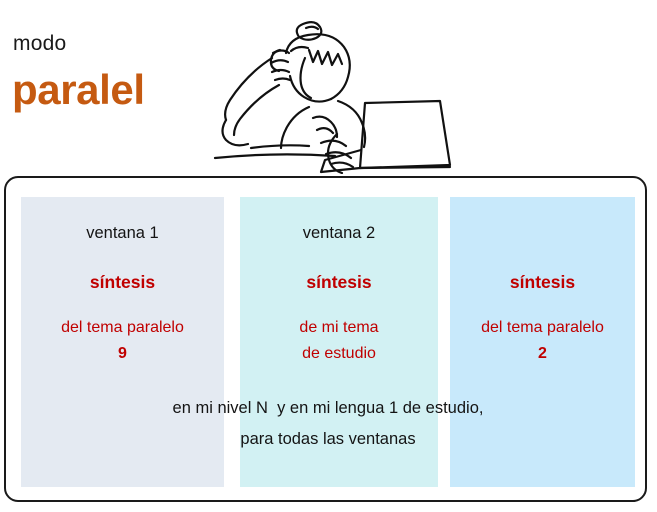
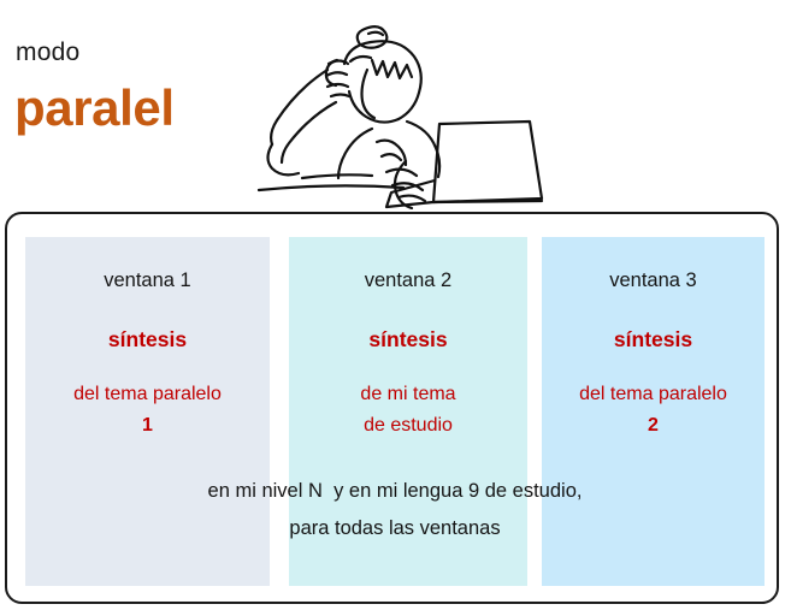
  modo
  paralel
  ventana 1
  síntesis
  del tema paralelo
- 9
+ 1
  ventana 2
  síntesis
  de mi tema
  de estudio
+ ventana 3
  síntesis
  del tema paralelo
  2
- en mi nivel N y en mi lengua 1 de estudio,
+ en mi nivel N y en mi lengua 9 de estudio,
  para todas las ventanas
